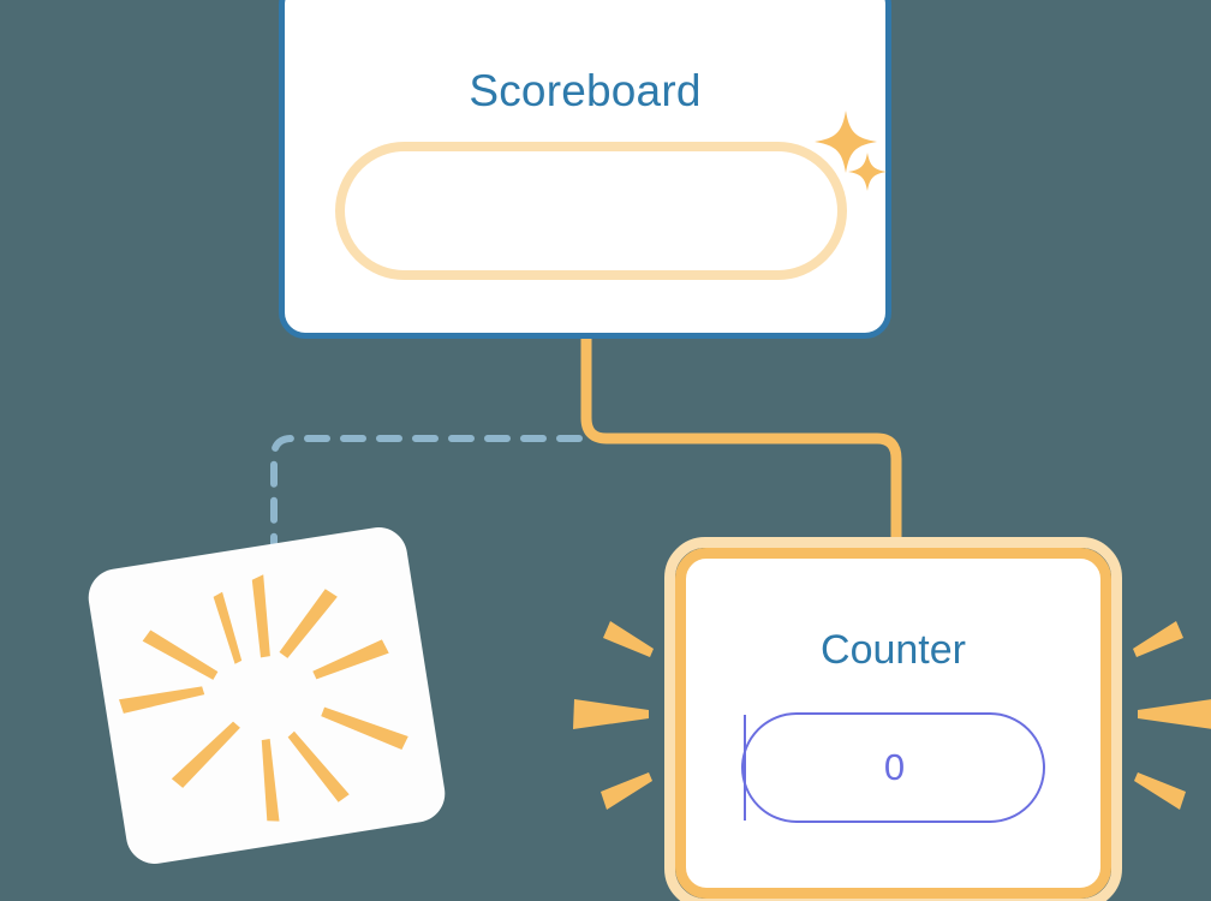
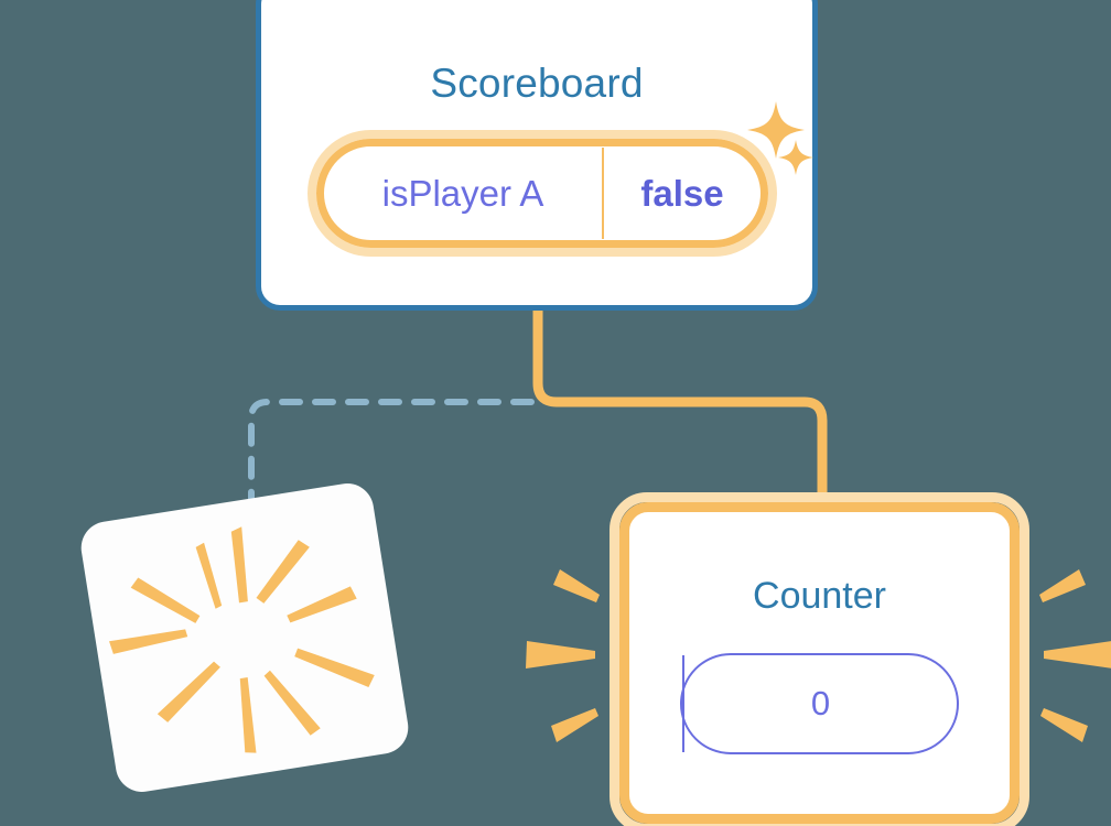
  Scoreboard
+ isPlayer A
+ false
  Counter
  0
